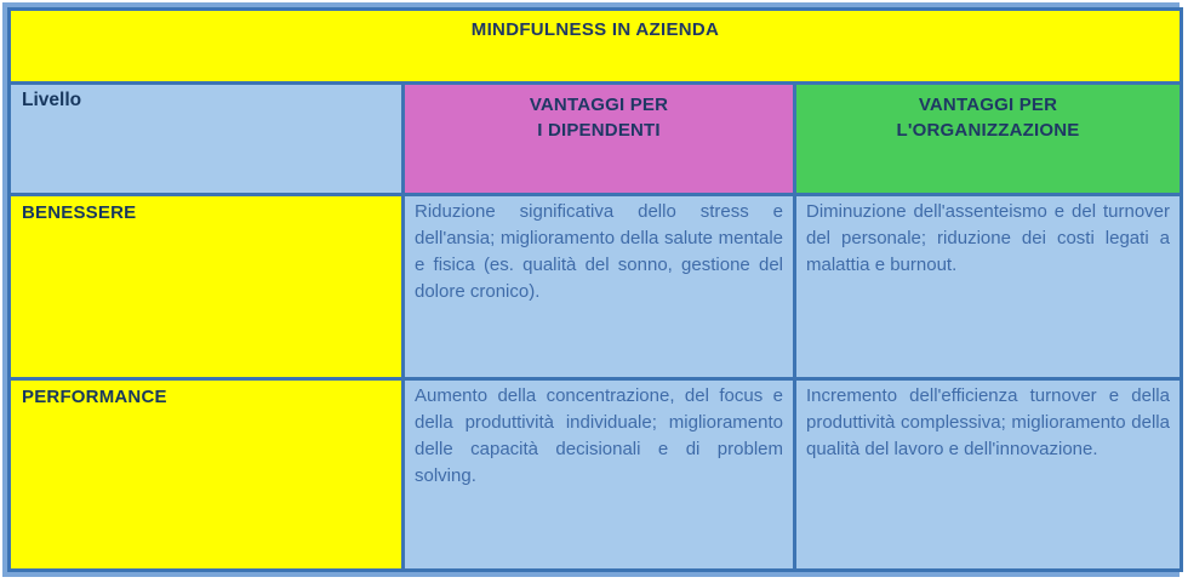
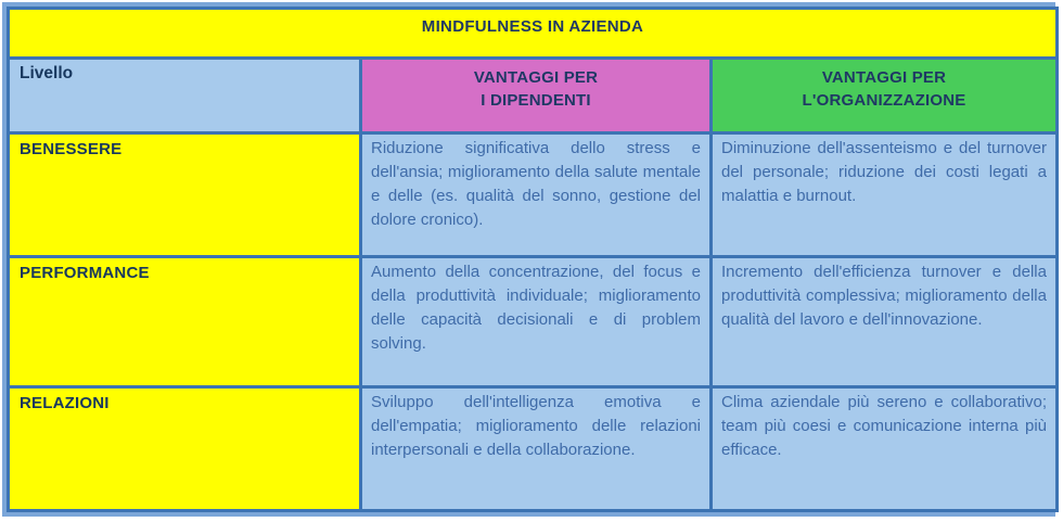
  MINDFULNESS IN AZIENDA
  Livello	VANTAGGI PER I DIPENDENTI	VANTAGGI PER L'ORGANIZZAZIONE
- BENESSERE	Riduzione significativa dello stress e dell'ansia; miglioramento della salute mentale e fisica (es. qualità del sonno, gestione del dolore cronico).	Diminuzione dell'assenteismo e del turnover del personale; riduzione dei costi legati a malattia e burnout.
+ BENESSERE	Riduzione significativa dello stress e dell'ansia; miglioramento della salute mentale e delle (es. qualità del sonno, gestione del dolore cronico).	Diminuzione dell'assenteismo e del turnover del personale; riduzione dei costi legati a malattia e burnout.
  PERFORMANCE	Aumento della concentrazione, del focus e della produttività individuale; miglioramento delle capacità decisionali e di problem solving.	Incremento dell'efficienza turnover e della produttività complessiva; miglioramento della qualità del lavoro e dell'innovazione.
+ RELAZIONI	Sviluppo dell'intelligenza emotiva e dell'empatia; miglioramento delle relazioni interpersonali e della collaborazione.	Clima aziendale più sereno e collaborativo; team più coesi e comunicazione interna più efficace.
